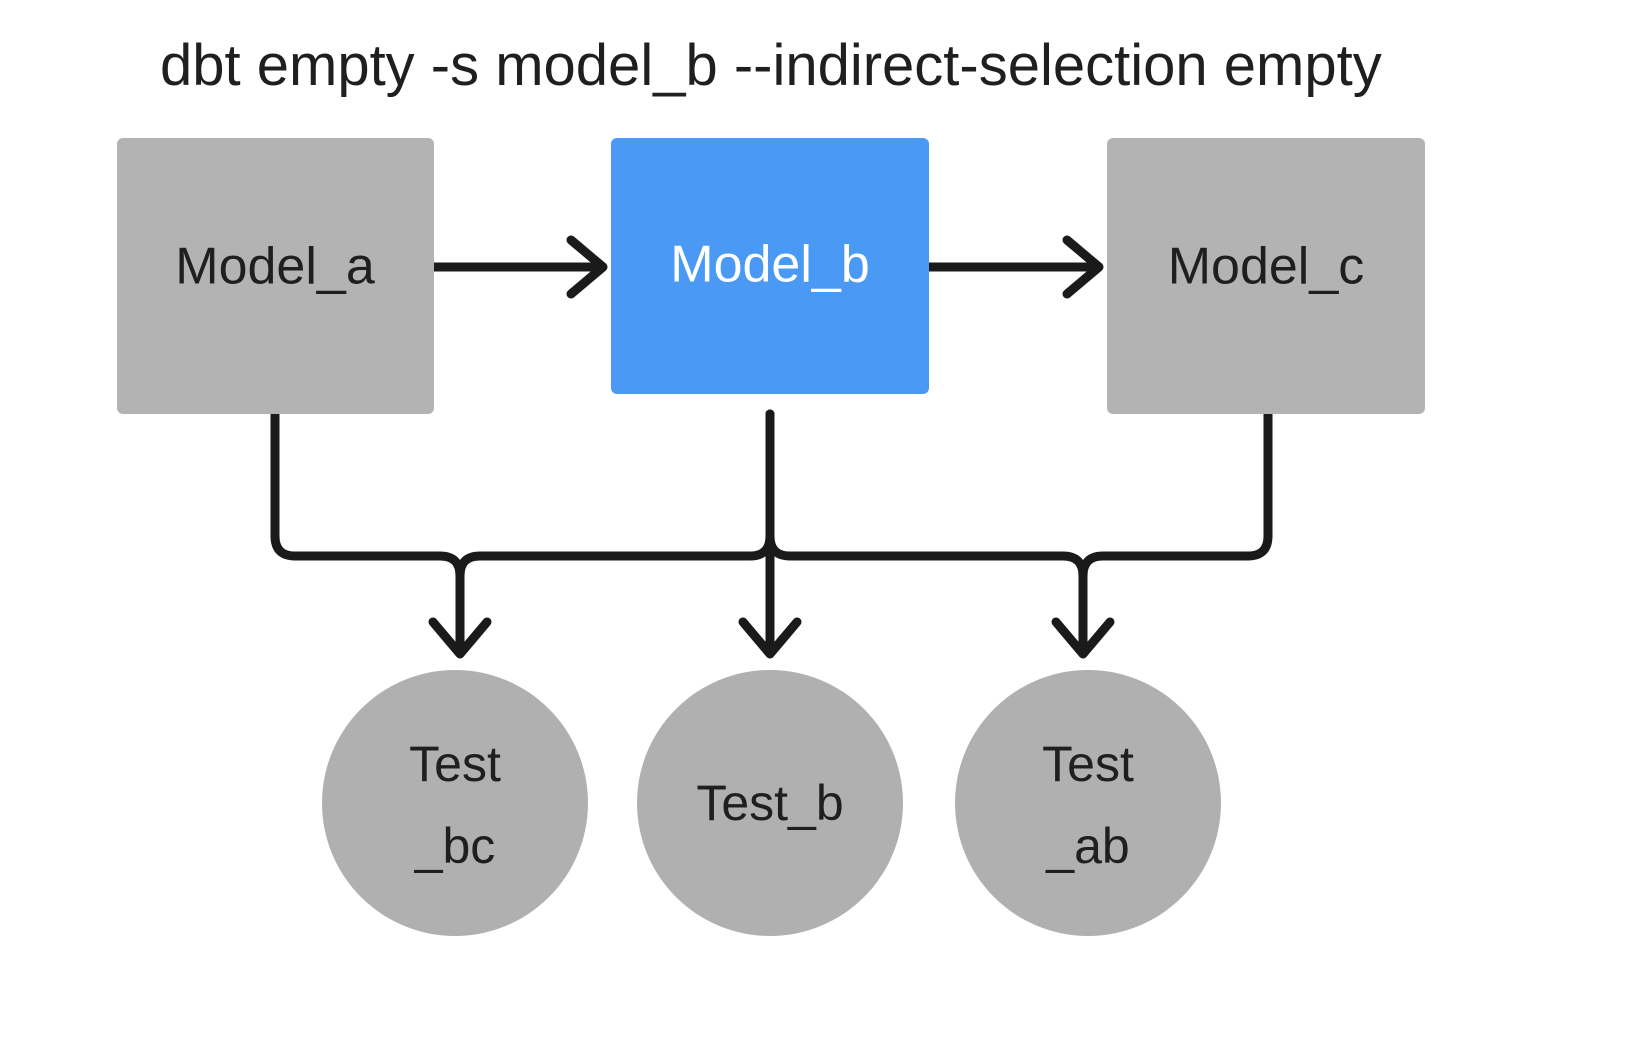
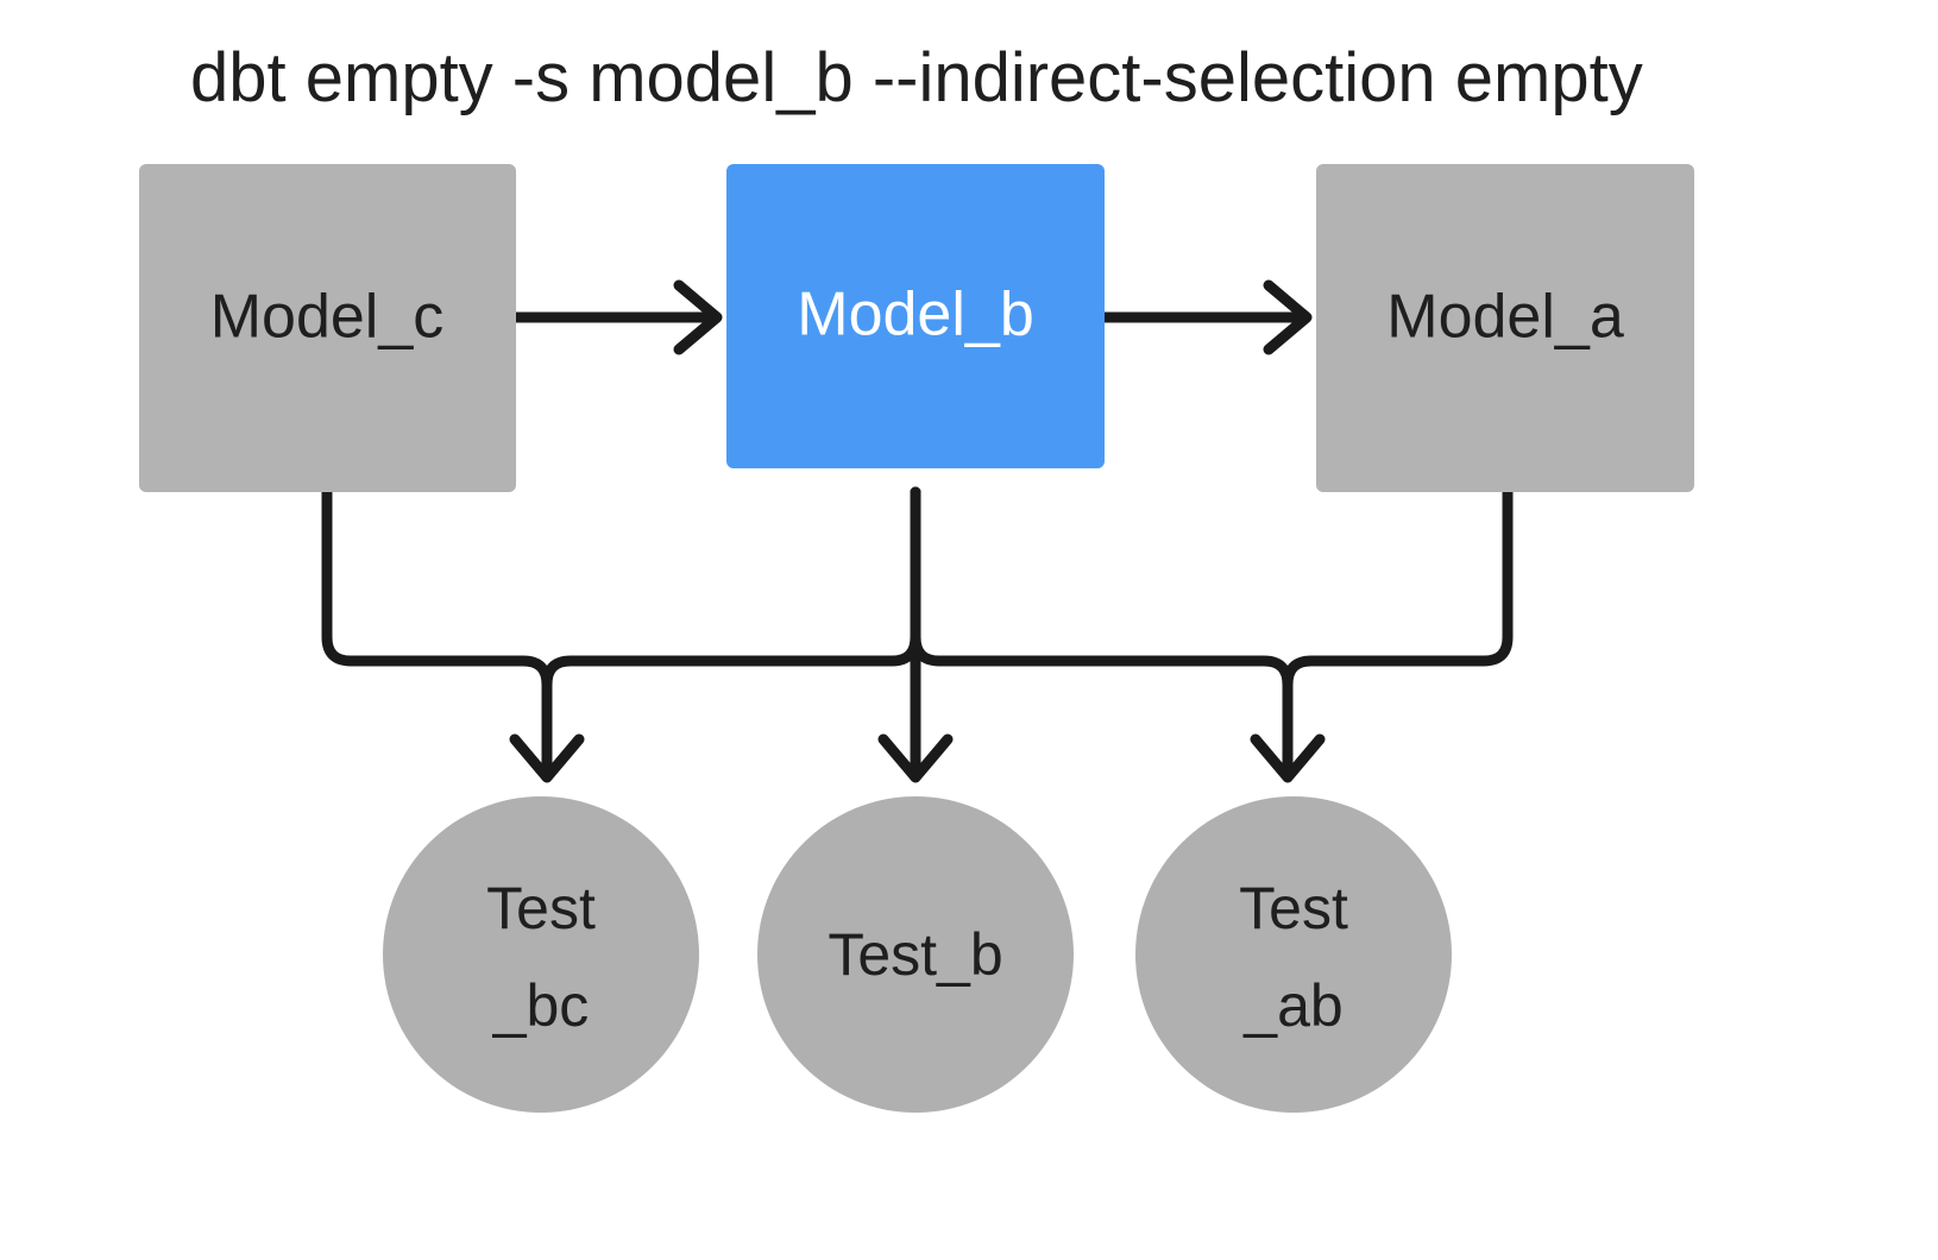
  dbt empty -s model_b --indirect-selection empty
- Model_a
+ Model_c
  Model_b
- Model_c
+ Model_a
  Test
  _bc
  Test_b
  Test
  _ab
